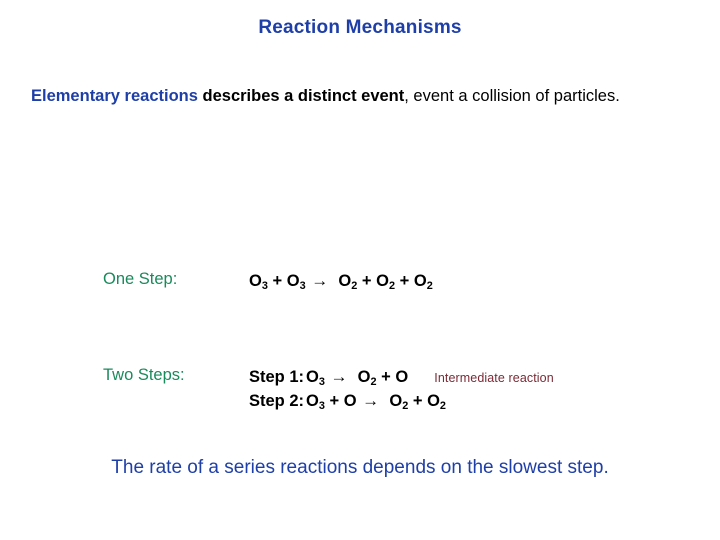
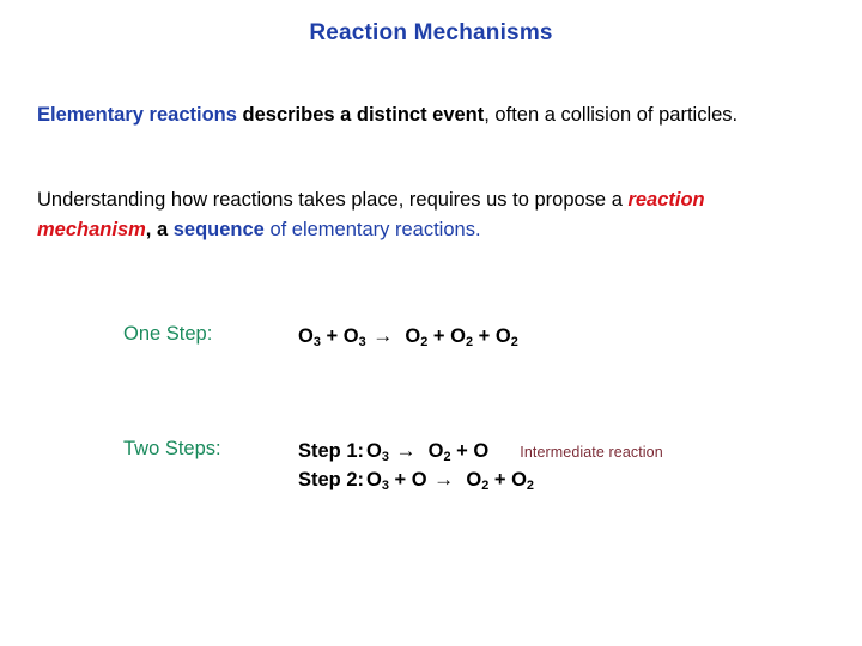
  Reaction Mechanisms
- Elementary reactions describes a distinct event, event a collision of particles.
+ Elementary reactions describes a distinct event, often a collision of particles.
+ Understanding how reactions takes place, requires us to propose a reaction mechanism, a sequence of elementary reactions.
  One Step:
  O3 + O3 → O2 + O2 + O2
  Two Steps:
  Step 1:O3 → O2 + O Intermediate reaction
  Step 2:O3 + O → O2 + O2
- The rate of a series reactions depends on the slowest step.
